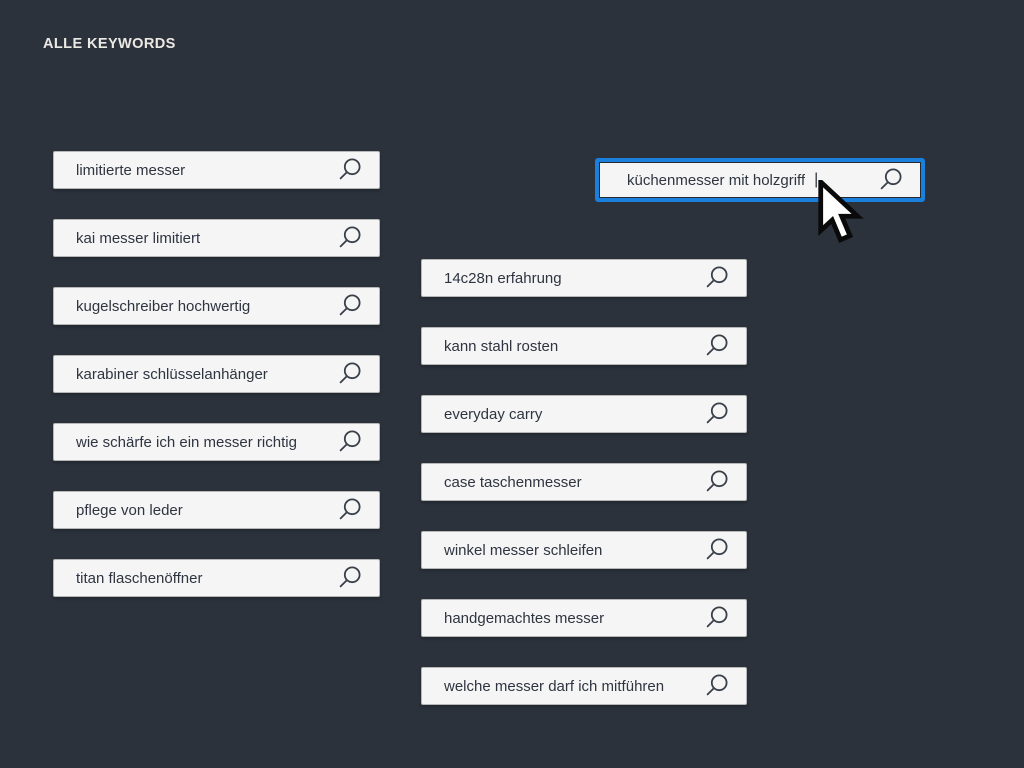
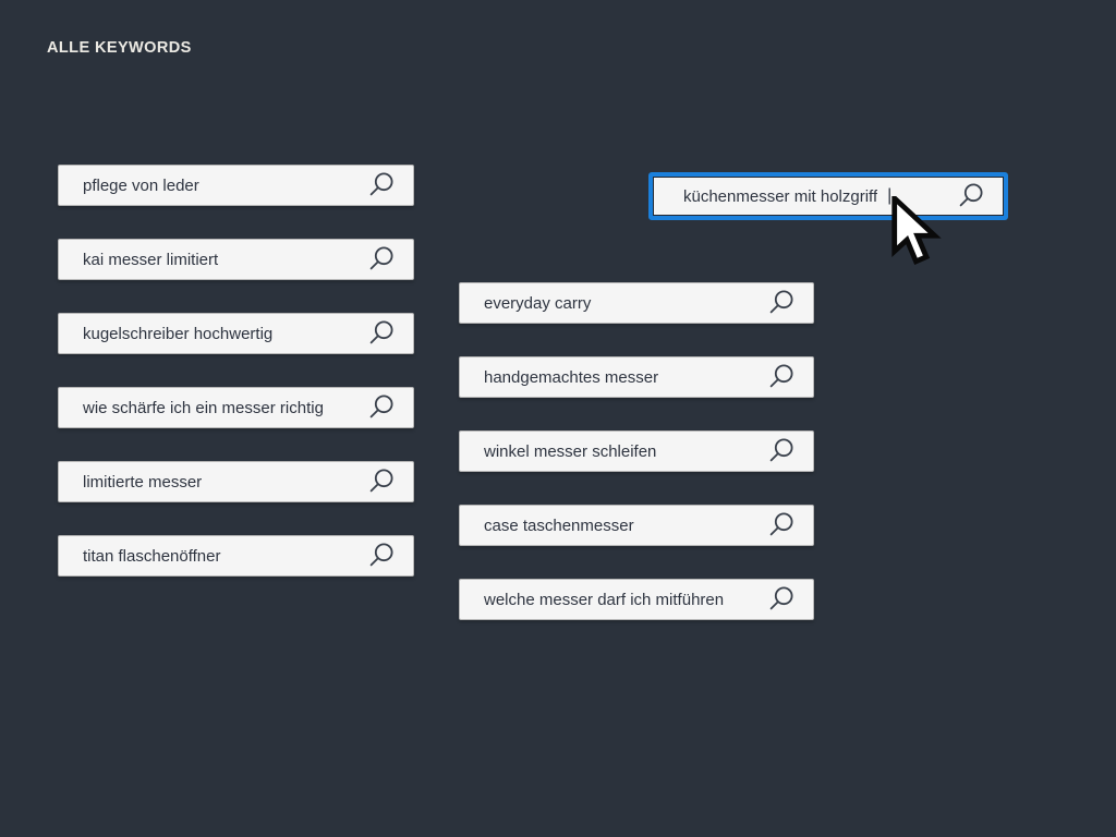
  ALLE KEYWORDS
  küchenmesser mit holzgriff
  |
- limitierte messer
+ pflege von leder
  kai messer limitiert
  kugelschreiber hochwertig
- karabiner schlüsselanhänger
  wie schärfe ich ein messer richtig
- pflege von leder
+ limitierte messer
  titan flaschenöffner
- 14c28n erfahrung
- kann stahl rosten
  everyday carry
- case taschenmesser
+ handgemachtes messer
  winkel messer schleifen
- handgemachtes messer
+ case taschenmesser
  welche messer darf ich mitführen
